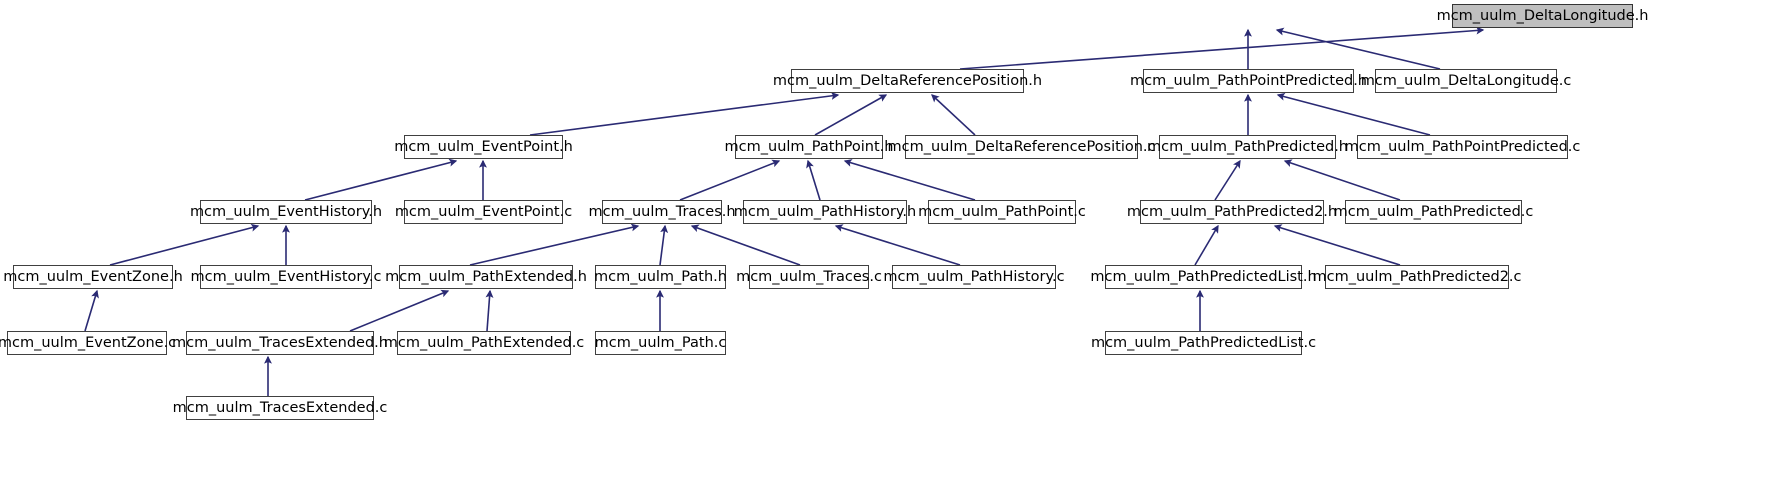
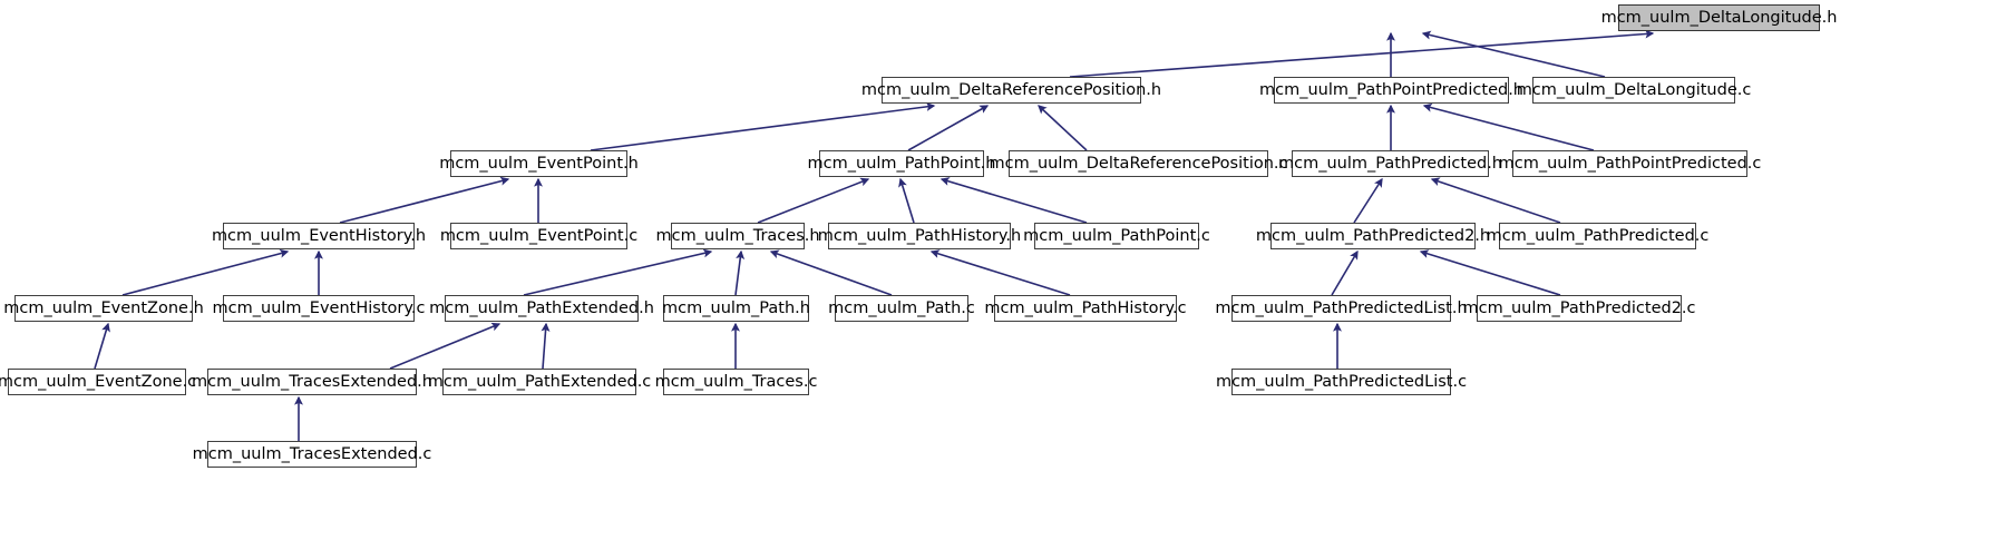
  mcm_uulm_DeltaLongitude.h
  mcm_uulm_DeltaReferencePosition.h
  mcm_uulm_PathPointPredicted.h
  mcm_uulm_DeltaLongitude.c
  mcm_uulm_EventPoint.h
  mcm_uulm_PathPoint.h
  mcm_uulm_DeltaReferencePosition.c
  mcm_uulm_PathPredicted.h
  mcm_uulm_PathPointPredicted.c
  mcm_uulm_EventHistory.h
  mcm_uulm_EventPoint.c
  mcm_uulm_Traces.h
  mcm_uulm_PathHistory.h
  mcm_uulm_PathPoint.c
  mcm_uulm_PathPredicted2.h
  mcm_uulm_PathPredicted.c
  mcm_uulm_EventZone.h
  mcm_uulm_EventHistory.c
  mcm_uulm_PathExtended.h
  mcm_uulm_Path.h
- mcm_uulm_Traces.c
+ mcm_uulm_Path.c
  mcm_uulm_PathHistory.c
  mcm_uulm_PathPredictedList.h
  mcm_uulm_PathPredicted2.c
  mcm_uulm_EventZone.c
  mcm_uulm_TracesExtended.h
  mcm_uulm_PathExtended.c
- mcm_uulm_Path.c
+ mcm_uulm_Traces.c
  mcm_uulm_PathPredictedList.c
  mcm_uulm_TracesExtended.c
